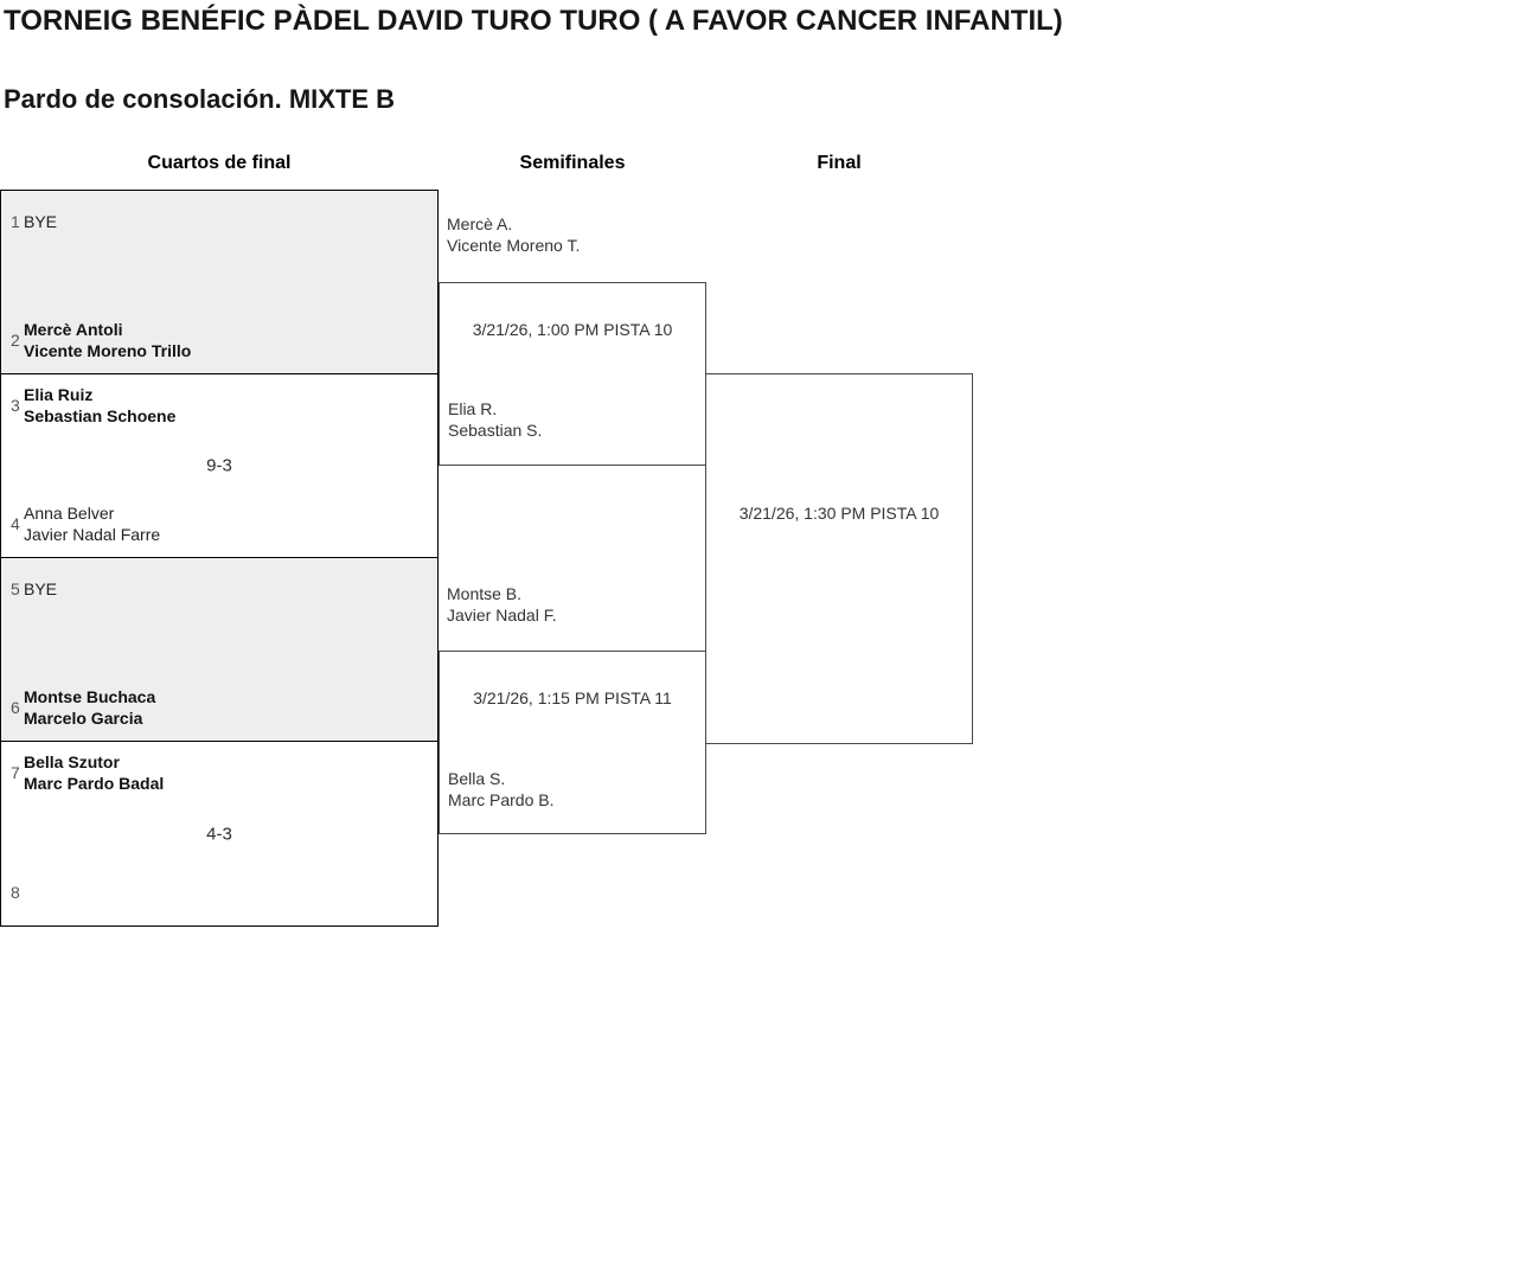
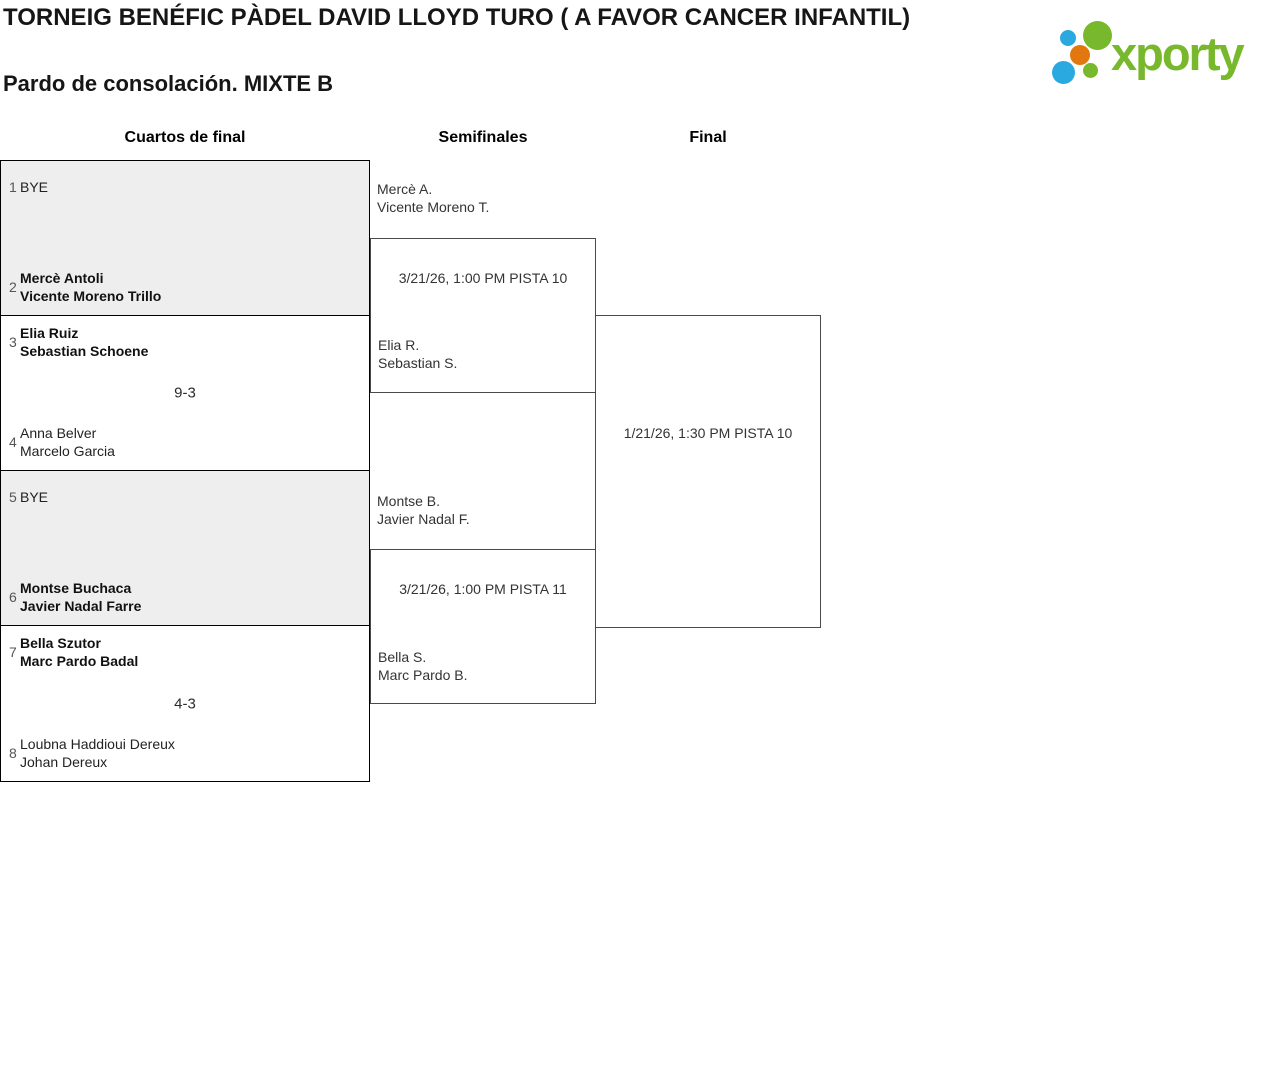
- TORNEIG BENÉFIC PÀDEL DAVID TURO TURO ( A FAVOR CANCER INFANTIL)
+ TORNEIG BENÉFIC PÀDEL DAVID LLOYD TURO ( A FAVOR CANCER INFANTIL)
  Pardo de consolación. MIXTE B
+ xporty
  Cuartos de final
  Semifinales
  Final
  1
  BYE
  2
  Mercè Antoli
  Vicente Moreno Trillo
  3
  Elia Ruiz
  Sebastian Schoene
  9-3
  4
  Anna Belver
- Javier Nadal Farre
+ Marcelo Garcia
  5
  BYE
  6
  Montse Buchaca
- Marcelo Garcia
+ Javier Nadal Farre
  7
  Bella Szutor
  Marc Pardo Badal
  4-3
  8
+ Loubna Haddioui Dereux
+ Johan Dereux
  Mercè A.
  Vicente Moreno T.
  Elia R.
  Sebastian S.
  Montse B.
  Javier Nadal F.
  Bella S.
  Marc Pardo B.
  3/21/26, 1:00 PM PISTA 10
- 3/21/26, 1:15 PM PISTA 11
+ 3/21/26, 1:00 PM PISTA 11
- 3/21/26, 1:30 PM PISTA 10
+ 1/21/26, 1:30 PM PISTA 10
